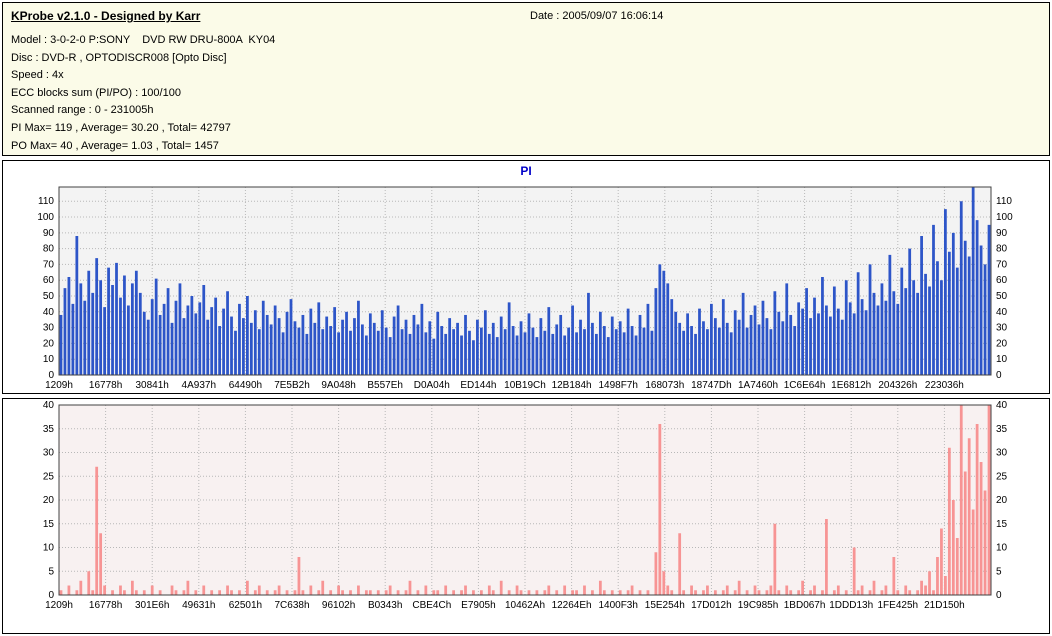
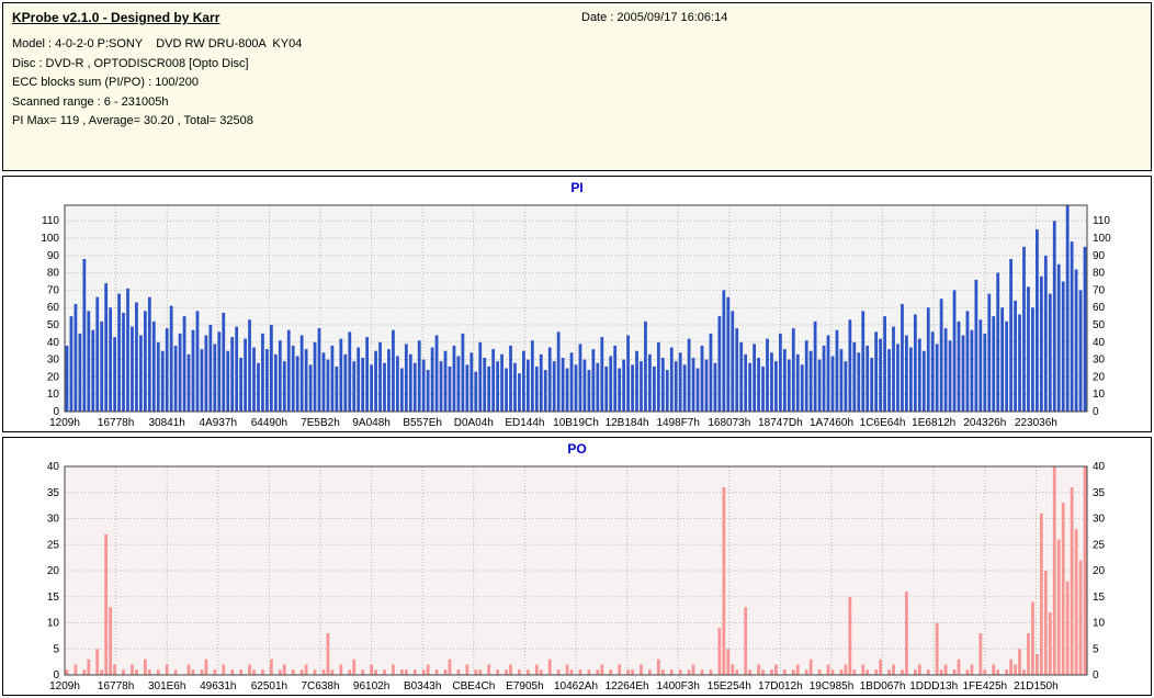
  KProbe v2.1.0 - Designed by Karr
- Date : 2005/09/07 16:06:14
+ Date : 2005/09/17 16:06:14
- Model : 3-0-2-0 P:SONY DVD RW DRU-800A KY04
+ Model : 4-0-2-0 P:SONY DVD RW DRU-800A KY04
  Disc : DVD-R , OPTODISCR008 [Opto Disc]
- Speed : 4x
- ECC blocks sum (PI/PO) : 100/100
+ ECC blocks sum (PI/PO) : 100/200
- Scanned range : 0 - 231005h
+ Scanned range : 6 - 231005h
- PI Max= 119 , Average= 30.20 , Total= 42797
+ PI Max= 119 , Average= 30.20 , Total= 32508
- PO Max= 40 , Average= 1.03 , Total= 1457
  PI
  0
  0
  10
  10
  20
  20
  30
  30
  40
  40
  50
  50
  60
  60
  70
  70
  80
  80
  90
  90
  100
  100
  110
  110
  1209h
  16778h
  30841h
  4A937h
  64490h
  7E5B2h
  9A048h
  B557Eh
  D0A04h
  ED144h
  10B19Ch
  12B184h
  1498F7h
  168073h
  18747Dh
  1A7460h
  1C6E64h
  1E6812h
  204326h
  223036h
+ PO
  0
  0
  5
  5
  10
  10
  15
  15
  20
  20
  25
  25
  30
  30
  35
  35
  40
  40
  1209h
  16778h
  301E6h
  49631h
  62501h
  7C638h
  96102h
  B0343h
  CBE4Ch
  E7905h
  10462Ah
  12264Eh
  1400F3h
  15E254h
  17D012h
  19C985h
  1BD067h
  1DDD13h
  1FE425h
  21D150h
